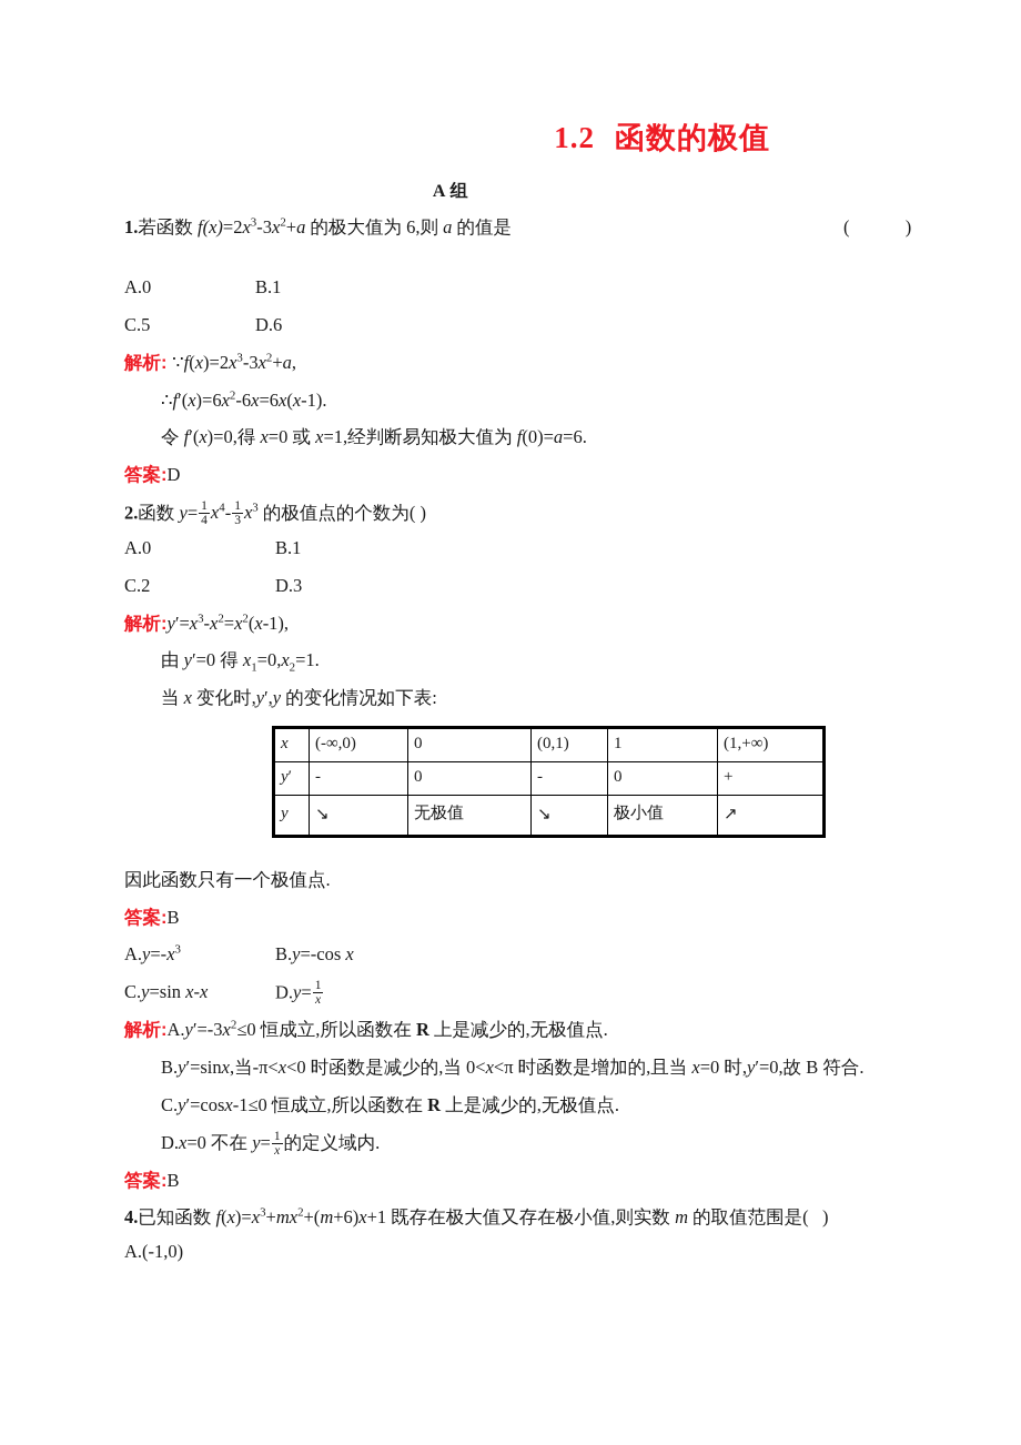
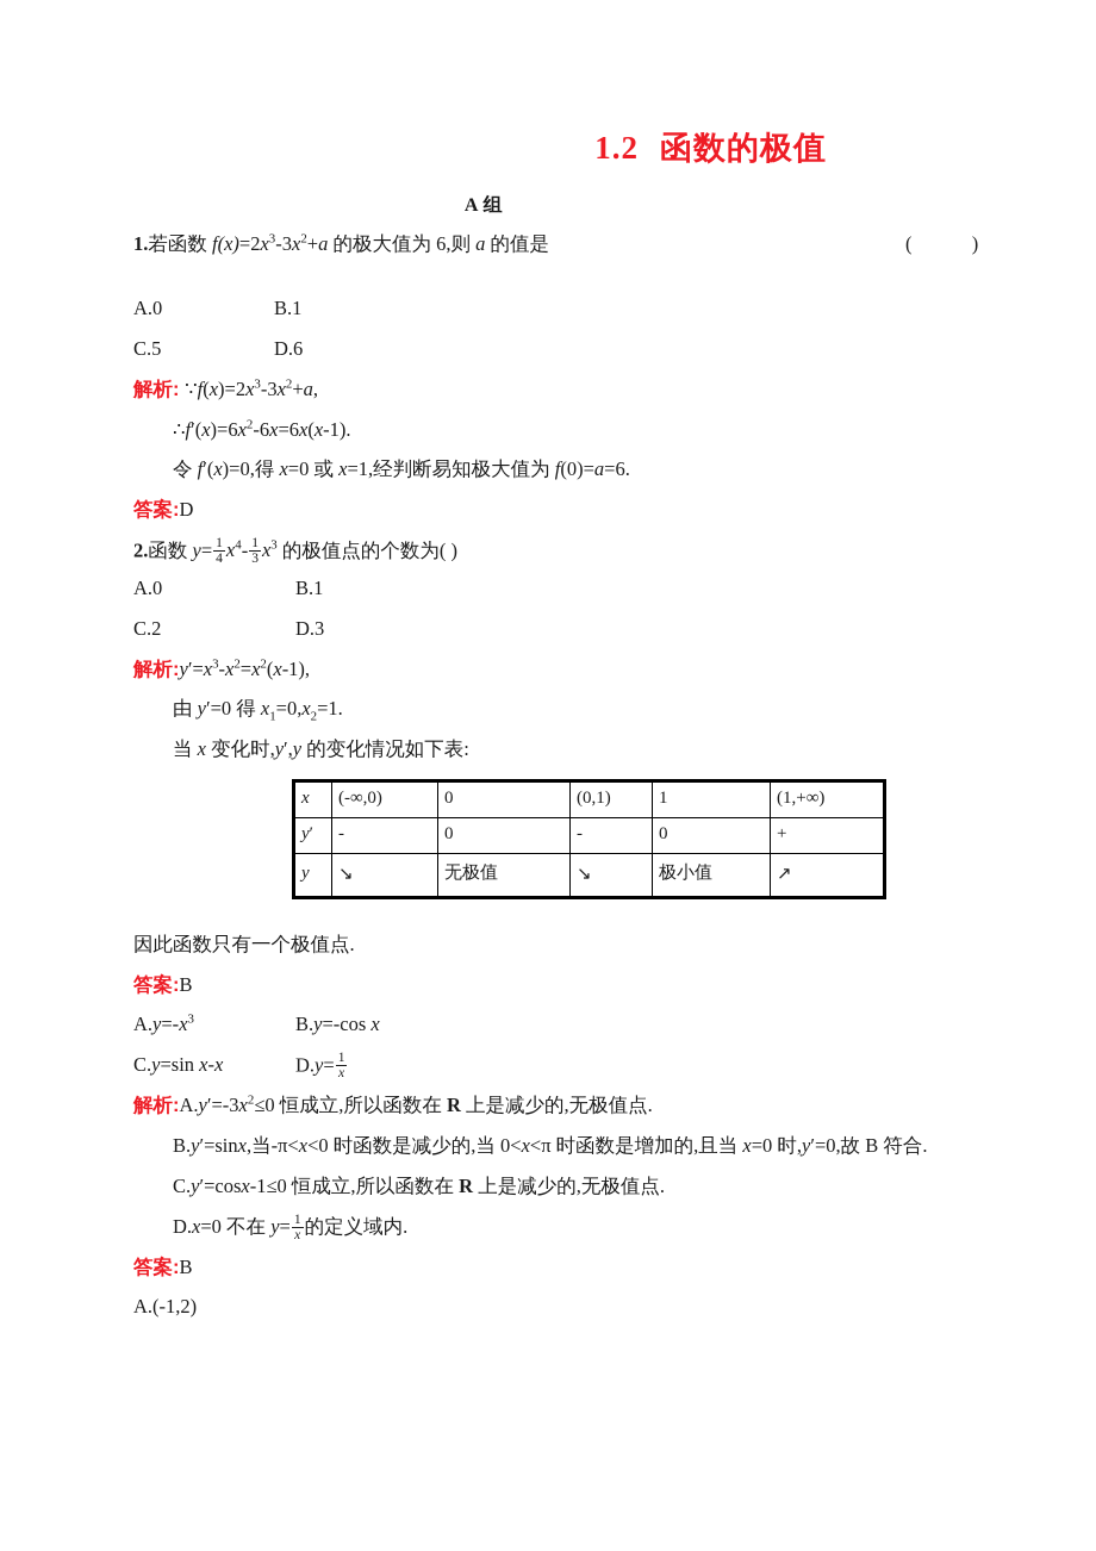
  1.2 函数的极值
  A 组
  1.若函数 f(x)=2x3-3x2+a 的极大值为 6,则 a 的值是
  ( )
  A.0 B.1
  C.5 D.6
  解析: ∵f(x)=2x3-3x2+a,
  ∴f′(x)=6x2-6x=6x(x-1).
  令 f′(x)=0,得 x=0 或 x=1,经判断易知极大值为 f(0)=a=6.
  答案:D
  2.函数 y=
  1
  4
  x4-
  1
  3
  x3 的极值点的个数为( )
  A.0 B.1
  C.2 D.3
  解析:y′=x3-x2=x2(x-1),
  由 y′=0 得 x1=0,x2=1.
  当 x 变化时,y′,y 的变化情况如下表:
  x	(-∞,0)	0	(0,1)	1	(1,+∞)
  y′	-	0	-	0	+
  y	↘	无极值	↘	极小值	↗
  因此函数只有一个极值点.
  答案:B
  A.y=-x3 B.y=-cos x
  C.y=sin x-x D.y=
  1
  x
  解析:A.y′=-3x2≤0 恒成立,所以函数在 R 上是减少的,无极值点.
  B.y′=sinx,当-π<x<0 时函数是减少的,当 0<x<π 时函数是增加的,且当 x=0 时,y′=0,故 B 符合.
  C.y′=cosx-1≤0 恒成立,所以函数在 R 上是减少的,无极值点.
  D.x=0 不在 y=
  1
  x
  的定义域内.
  答案:B
- 4.已知函数 f(x)=x3+mx2+(m+6)x+1 既存在极大值又存在极小值,则实数 m 的取值范围是( )
- A.(-1,0)
+ A.(-1,2)
